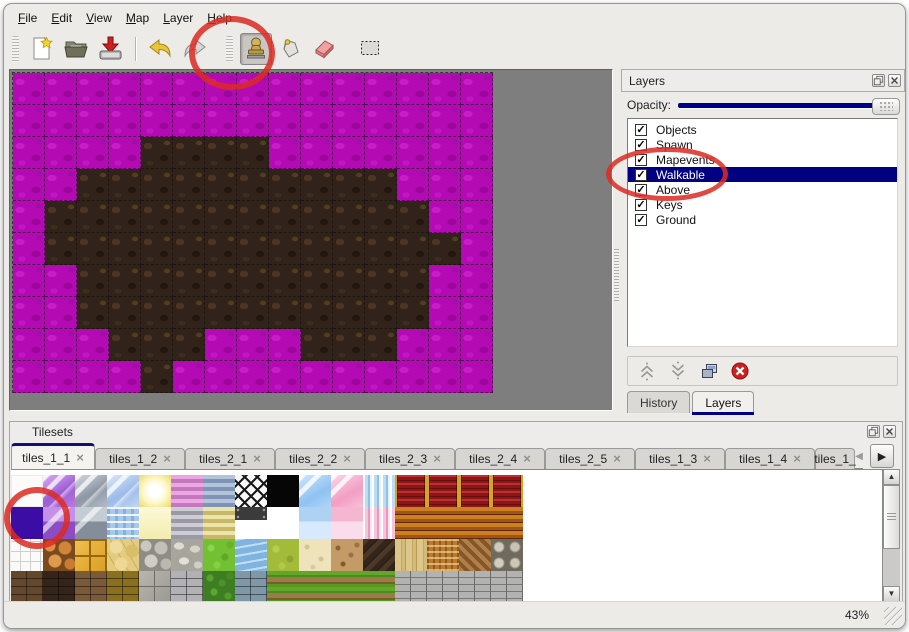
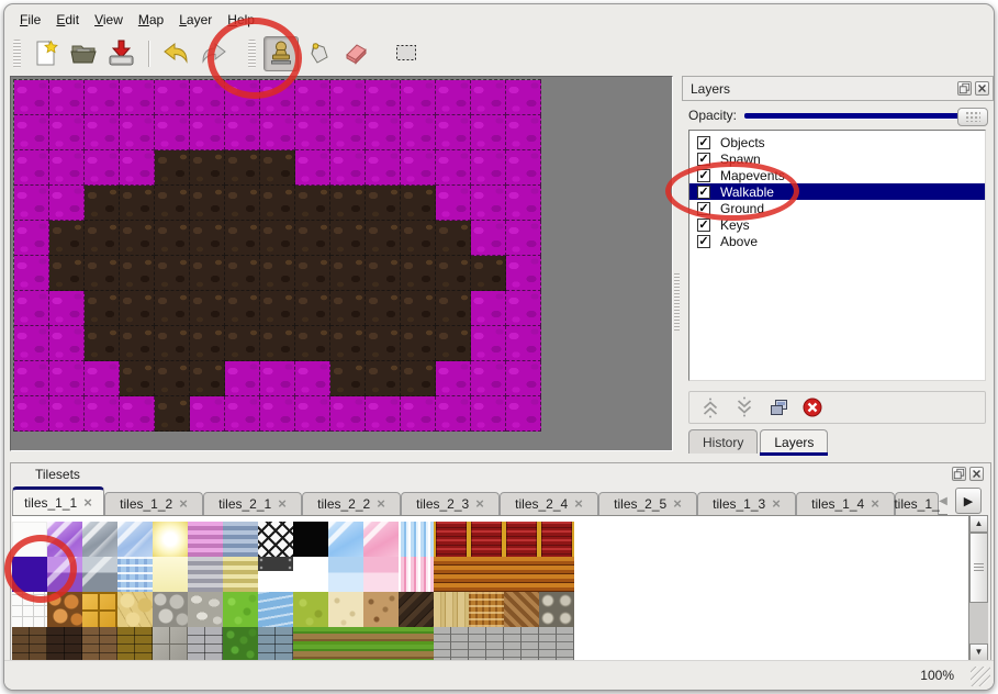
  File
  Edit
  View
  Map
  Layer
  Help
  Layers
  Opacity:
  ✓
  Objects
  ✓
  Spawn
  ✓
  Mapevents
  ✓
  Walkable
  ✓
- Above
+ Ground
  ✓
  Keys
  ✓
- Ground
+ Above
  History
  Layers
  Tilesets
  tiles_1_1
  ×
  tiles_1_2
  ×
  tiles_2_1
  ×
  tiles_2_2
  ×
  tiles_2_3
  ×
  tiles_2_4
  ×
  tiles_2_5
  ×
  tiles_1_3
  ×
  tiles_1_4
  ×
  tiles_1_
  ◀
  ▶
  ▲
  ▼
- 43%
+ 100%
